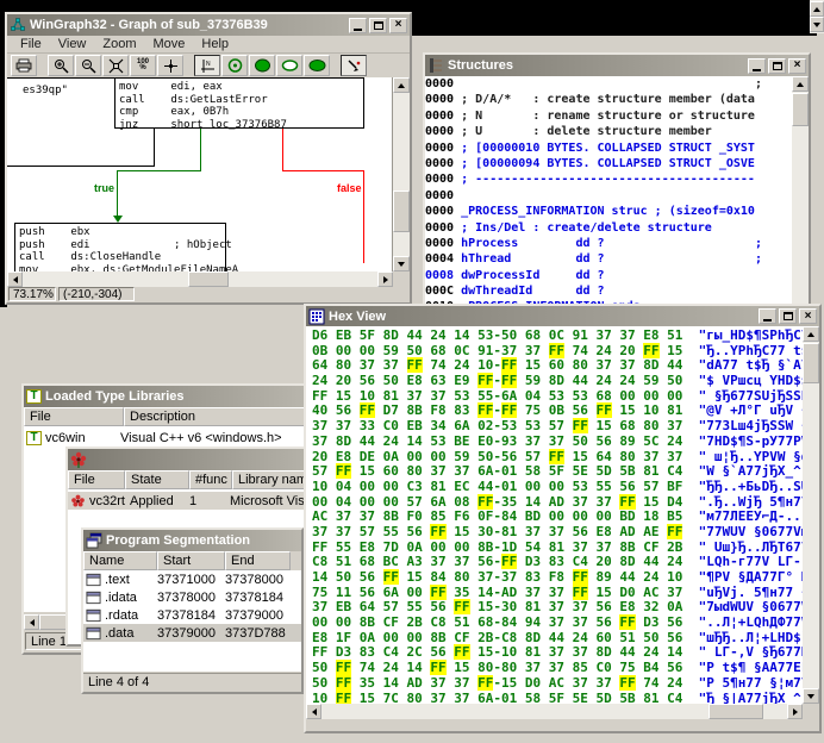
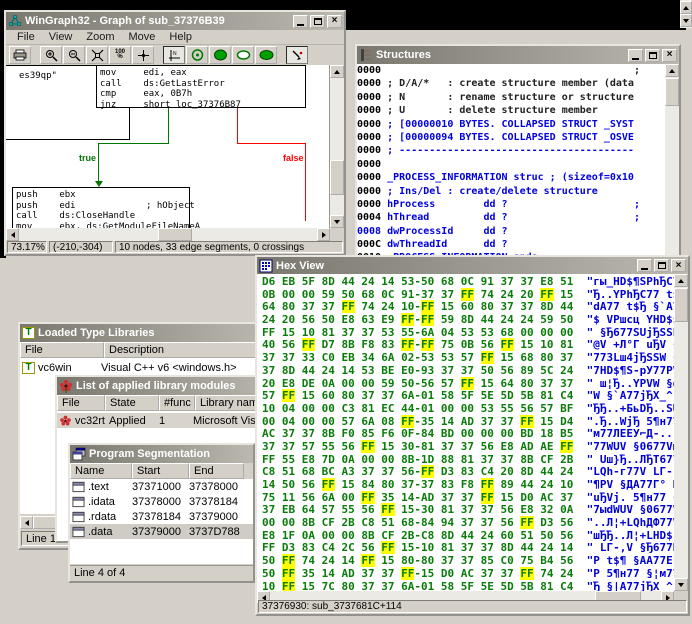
  Structures
  ×
  0000 ;
  0000 ; D/A/* : create structure member (data
  0000 ; N : rename structure or structure
  0000 ; U : delete structure member
  0000 ; [00000010 BYTES. COLLAPSED STRUCT _SYST
  0000 ; [00000094 BYTES. COLLAPSED STRUCT _OSVE
  0000 ; ---------------------------------------
  0000
  0000 _PROCESS_INFORMATION struc ; (sizeof=0x10
  0000 ; Ins/Del : create/delete structure
  0000 hProcess dd ? ;
  0004 hThread dd ? ;
  0008 dwProcessId dd ?
  000C dwThreadId dd ?
  WinGraph32 - Graph of sub_37376B39
  ×
  File
  View
  Zoom
  Move
  Help
  es39qp"
  mov edi, eax
  call ds:GetLastError
  cmp eax, 0B7h
  jnz short loc_37376B87
  true
  false
  push ebx
  push edi ; hObject
  call ds:CloseHandle
  mov ebx, ds:GetModuleFileNameA
  73.17%
  (-210,-304)
+ 10 nodes, 33 edge segments, 0 crossings
  T
  Loaded Type Libraries
  File
  Description
  T
  vc6win
  Visual C++ v6 <windows.h>
+ List of applied library modules
  File
  State
  #func
  Library nam
  vc32rt
  Applied
  1
  Microsoft Vis
  Program Segmentation
  Name
  Start
  End
  .text
  37371000
  37378000
  .idata
  37378000
  37378184
  .rdata
  37378184
  37379000
  .data
  37379000
  3737D788
  Line 4 of 4
  Hex View
  ×
  D6 EB 5F 8D 44 24 14 53-50 68 0C 91 37 37 E8 51 "гы_HD$¶SPhЂC
  0B 00 00 59 50 68 0C 91-37 37 FF 74 24 20 FF 15 "Ђ..YPhЂC77 t
  64 80 37 37 FF 74 24 10-FF 15 60 80 37 37 8D 44 "dА77 t$Ђ §`А
  24 20 56 50 E8 63 E9 FF-FF 59 8D 44 24 24 59 50 "$ VPшсц YHD$
  FF 15 10 81 37 37 53 55-6A 04 53 53 68 00 00 00 " §Ђ677SUjЂSS
  40 56 FF D7 8B F8 83 FF-FF 75 0B 56 FF 15 10 81 "@V +Л°Г uЂV
  37 37 33 C0 EB 34 6A 02-53 53 57 FF 15 68 80 37 "773Lш4jЂSSW
  37 8D 44 24 14 53 BE E0-93 37 37 50 56 89 5C 24 "7HD$¶S-рУ77P
  20 E8 DE 0A 00 00 59 50-56 57 FF 15 64 80 37 37 " ш¦Ђ..YPVW §
  57 FF 15 60 80 37 37 6A-01 58 5F 5E 5D 5B 81 C4 "W §`А77jЂX_^
  10 04 00 00 C3 81 EC 44-01 00 00 53 55 56 57 BF "ЂЂ..+БьDЂ..S
  00 04 00 00 57 6A 08 FF-35 14 AD 37 37 FF 15 D4 ".Ђ..WjЂ 5¶н7
  AC 37 37 8B F0 85 F6 0F-84 BD 00 00 00 BD 18 B5 "м77ЛЕЕУ⌐Д-..
  37 37 57 55 56 FF 15 30-81 37 37 56 E8 AD AE FF "77WUV §0677V
- FF 55 E8 7D 0A 00 00 8B-1D 54 81 37 37 8B CF 2B " Uш}Ђ..ЛЂТ67
+ FF 55 E8 7D 0A 00 00 8B-1D 88 81 37 37 8B CF 2B " Uш}Ђ..ЛЂТ67
  C8 51 68 BC A3 37 37 56-FF D3 83 C4 20 8D 44 24 "LQh-г77V LГ-
  14 50 56 FF 15 84 80 37-37 83 F8 FF 89 44 24 10 "¶PV §ДА77Г°
  75 11 56 6A 00 FF 35 14-AD 37 37 FF 15 D0 AC 37 "uЂVj. 5¶н77
  37 EB 64 57 55 56 FF 15-30 81 37 37 56 E8 32 0A "7ыdWUV §0677
  00 00 8B CF 2B C8 51 68-84 94 37 37 56 FF D3 56 "..Л¦+LQhДФ77
  E8 1F 0A 00 00 8B CF 2B-C8 8D 44 24 60 51 50 56 "шЂЂ..Л¦+LHD$
  FF D3 83 C4 2C 56 FF 15-10 81 37 37 8D 44 24 14 " LГ-,V §Ђ677
  50 FF 74 24 14 FF 15 80-80 37 37 85 C0 75 B4 56 "P t$¶ §АА77E
  50 FF 35 14 AD 37 37 FF-15 D0 AC 37 37 FF 74 24 "P 5¶н77 §¦м7
  10 FF 15 7C 80 37 37 6A-01 58 5F 5E 5D 5B 81 C4 "Ђ §|А77jЂX_^
+ 37376930: sub_3737681C+114
